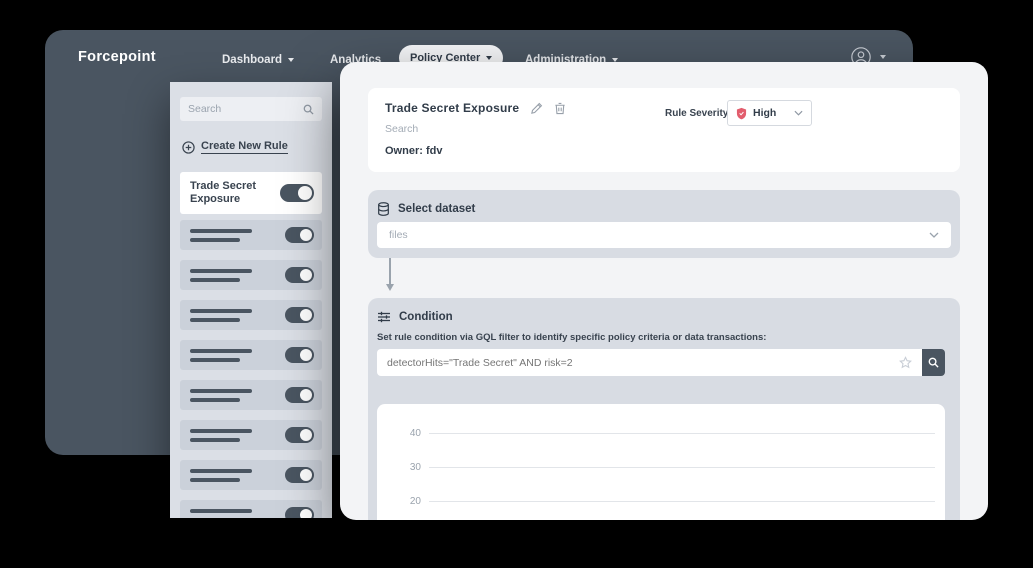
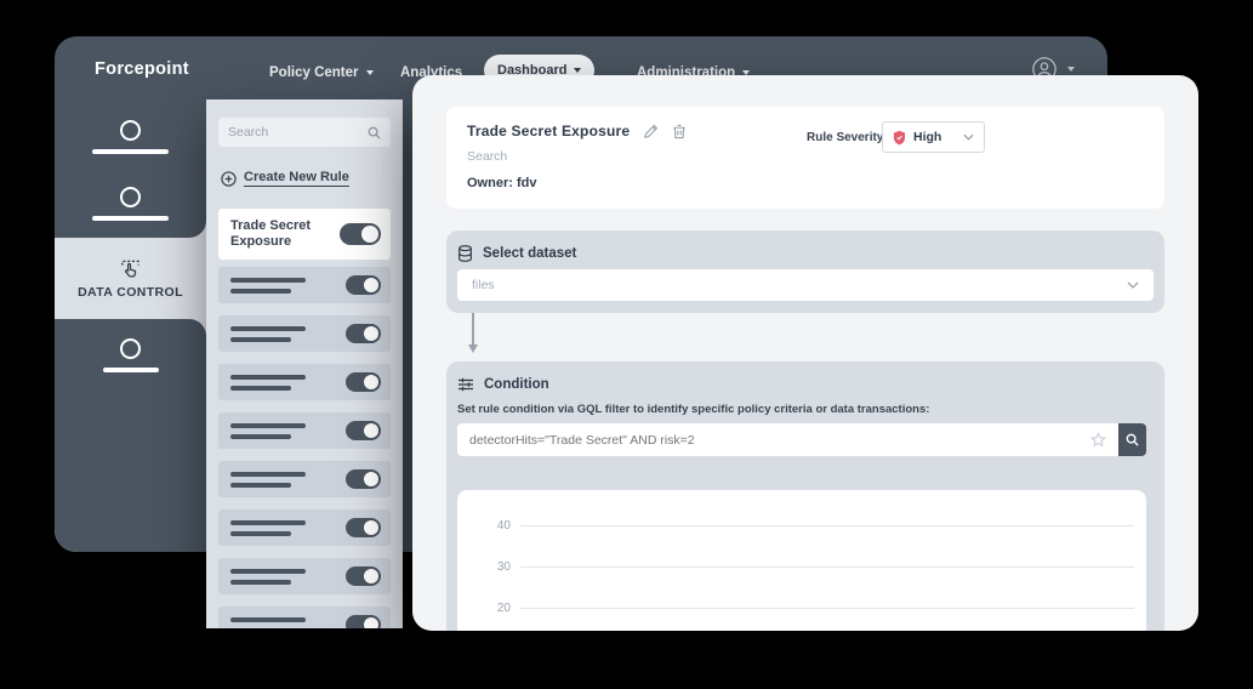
  Forcepoint
- Dashboard
+ Policy Center
  Analytics
- Policy Center
+ Dashboard
  Administration
+ DATA CONTROL
  Search
  Create New Rule
  Trade Secret Exposure
  Trade Secret Exposure
  Search
  Owner: fdv
  Rule Severity
  High
  Select dataset
  files
  Condition
  Set rule condition via GQL filter to identify specific policy criteria or data transactions:
  detectorHits="Trade Secret" AND risk=2
  40
  30
  20
